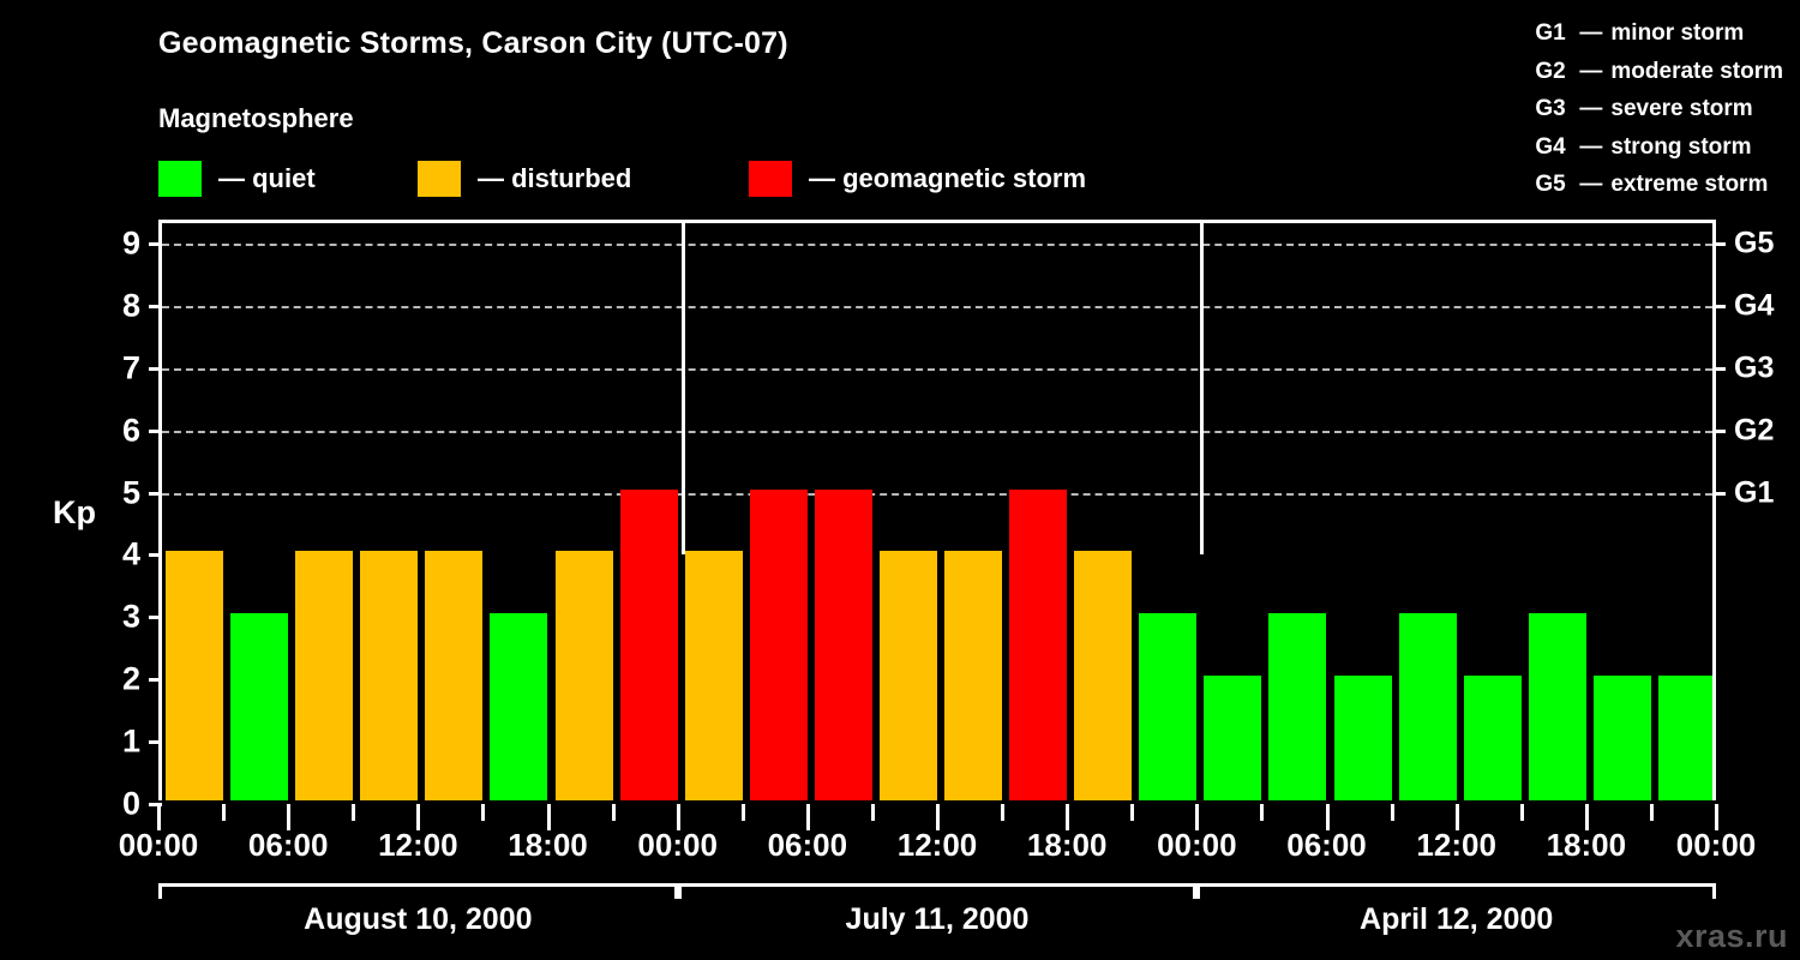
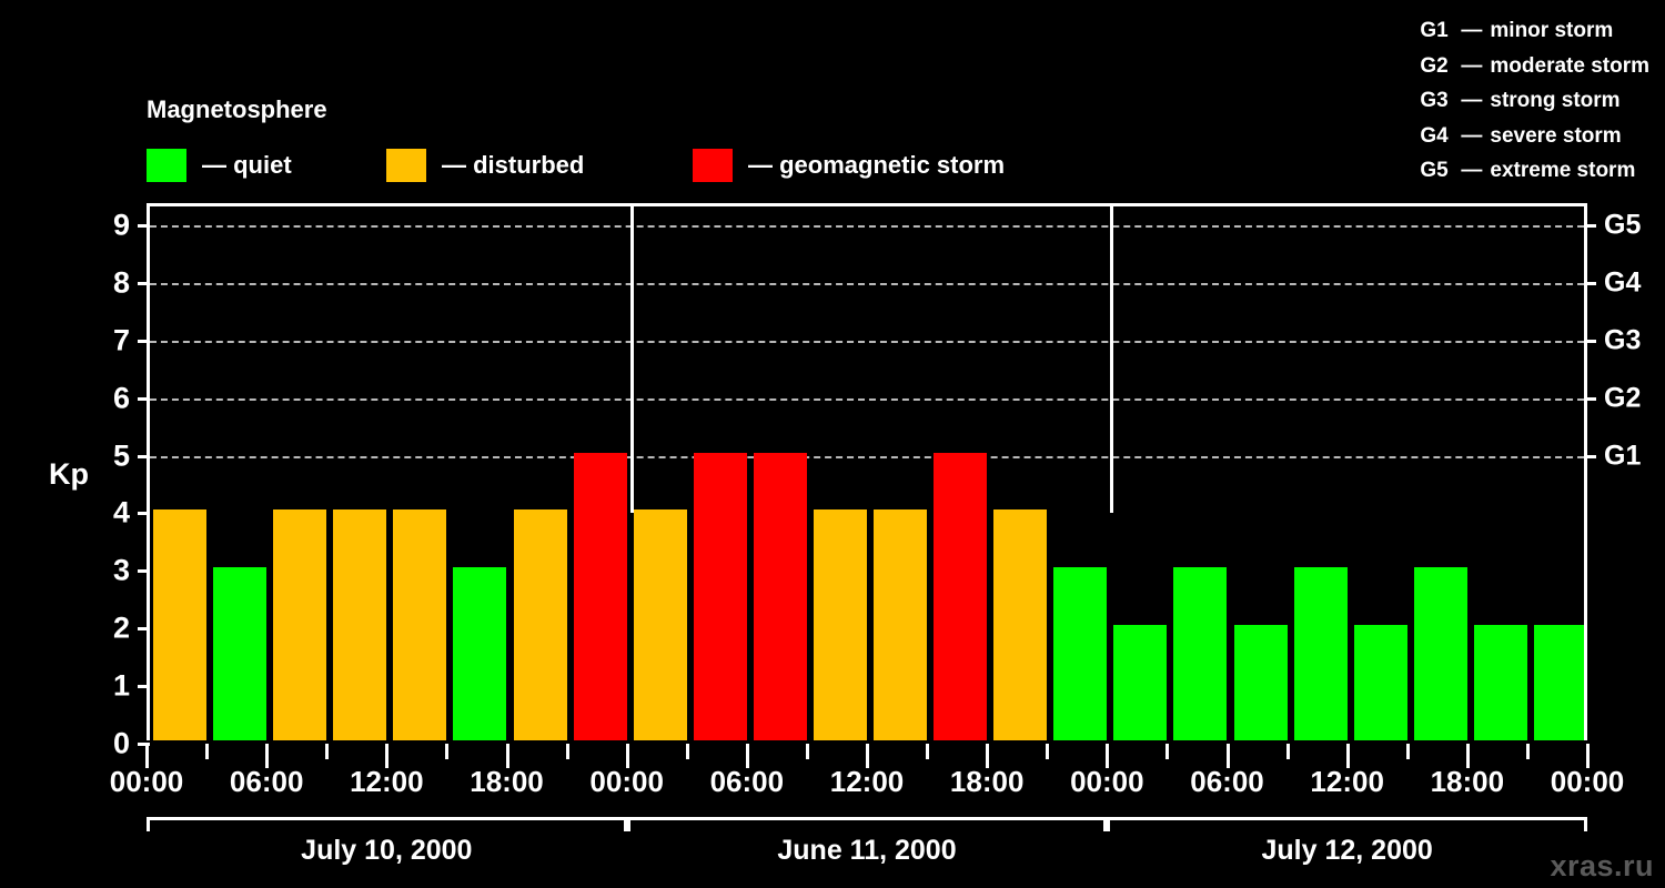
- Geomagnetic Storms, Carson City (UTC-07)
  Magnetosphere
  — quiet
  — disturbed
  — geomagnetic storm
  G1
  —
  minor storm
  G2
  —
  moderate storm
  G3
  —
- severe storm
+ strong storm
  G4
  —
- strong storm
+ severe storm
  G5
  —
  extreme storm
  Kp
  0
  1
  2
  3
  4
  5
  6
  7
  8
  9
  G1
  G2
  G3
  G4
  G5
  00:00
  06:00
  12:00
  18:00
  00:00
  06:00
  12:00
  18:00
  00:00
  06:00
  12:00
  18:00
  00:00
- August 10, 2000
+ July 10, 2000
- July 11, 2000
+ June 11, 2000
- April 12, 2000
+ July 12, 2000
  xras.ru
